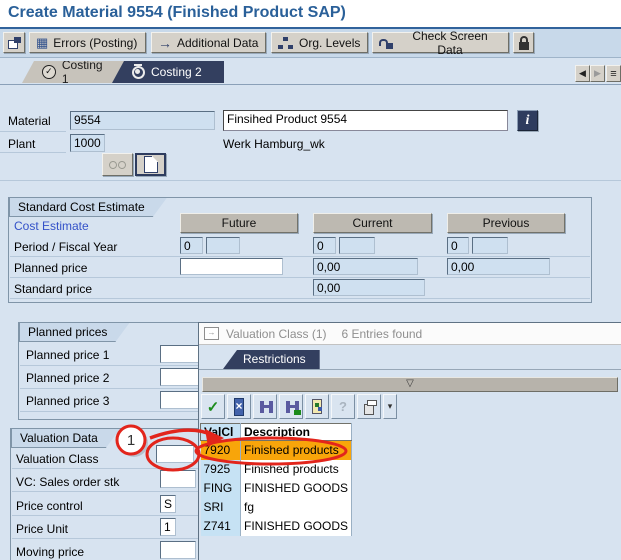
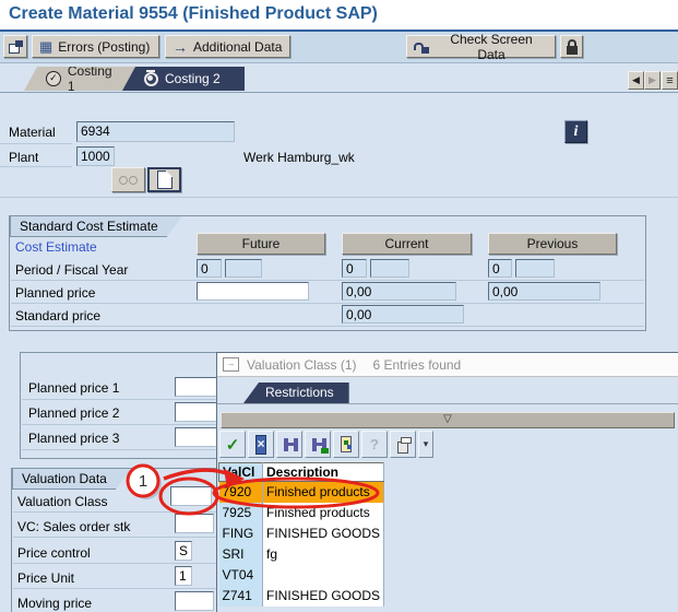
  Create Material 9554 (Finished Product SAP)
  ▦
  Errors (Posting)
  →
  Additional Data
- Org. Levels
  Check Screen Data
  ✓
  Costing 1
  Costing 2
  ◀
  ▶
  ≡
  Material
- 9554
+ 6934
- Finsihed Product 9554
  i
  Plant
  1000
  Werk Hamburg_wk
  Standard Cost Estimate
  Cost Estimate
  Future
  Current
  Previous
  Period / Fiscal Year
  0
  0
  0
  Planned price
  0,00
  0,00
  Standard price
  0,00
- Planned prices
  Planned price 1
  Planned price 2
  Planned price 3
  Valuation Data
  Valuation Class
  VC: Sales order stk
  Price control
  S
  Price Unit
  1
  Moving price
  →
  Valuation Class (1)
  6 Entries found
  Restrictions
  ▽
  ✓
  ×
  ?
  ▾
  alCl	Description
  7920	Finished products
  7925	Finished products
  FING	FINISHED GOODS
  SRI	fg
+ VT04
  Z741	FINISHED GOODS
  1
